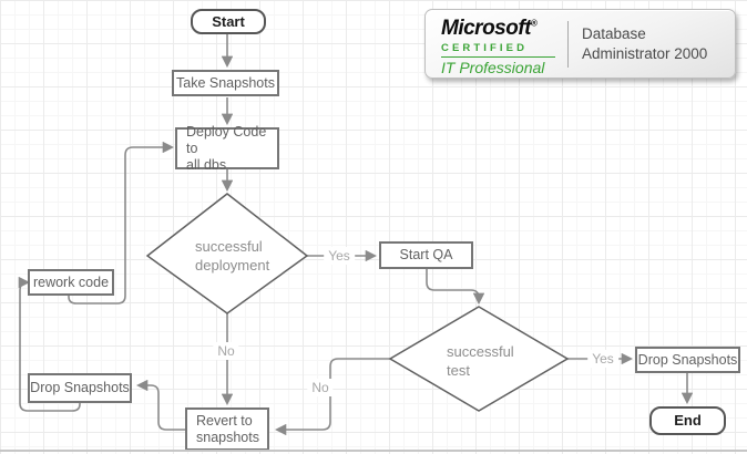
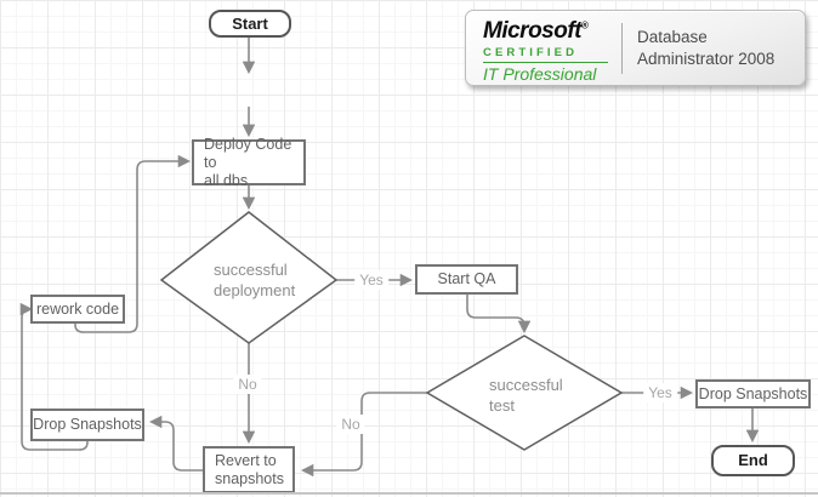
  Start
- Take Snapshots
  Deploy Code to
  all dbs
  rework code
  Drop Snapshots
  Revert to
  snapshots
  Start QA
  Drop Snapshots
  End
  successful
  deployment
  successful
  test
  Yes
  No
  Yes
  No
  Microsoft®
  CERTIFIED
  IT Professional
  Database
- Administrator 2000
+ Administrator 2008
